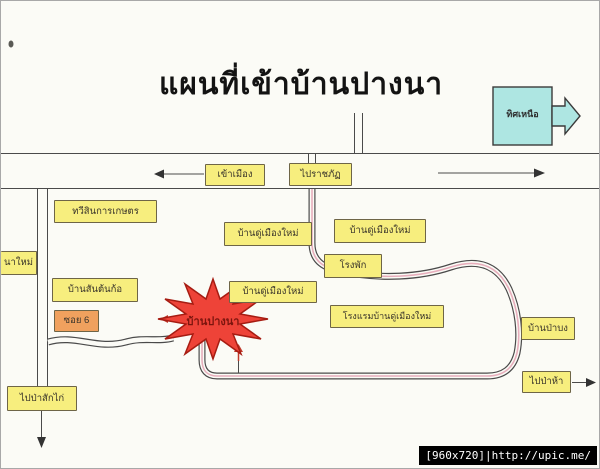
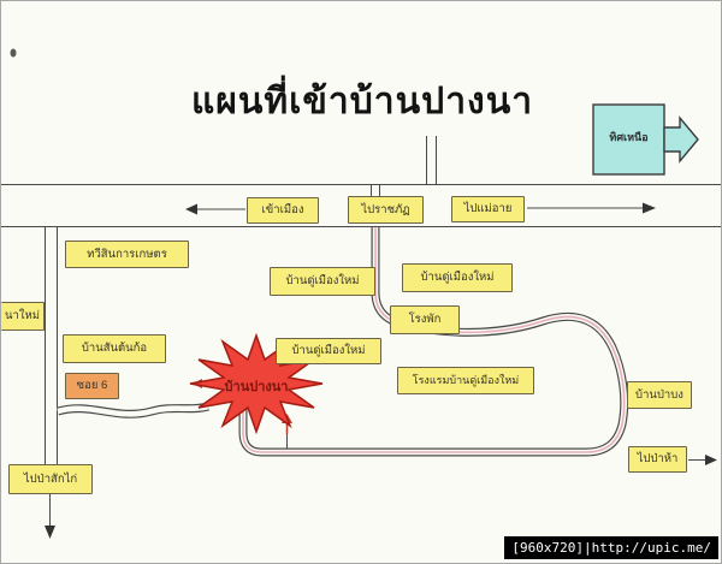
  แผนที่เข้าบ้านปางนา
  ทิศเหนือ
  เข้าเมือง
  ไปราชภัฏ
+ ไปแม่อาย
  ทวีสินการเกษตร
  นาใหม่
  บ้านสันต้นก้อ
  ซอย 6
  ไปป่าสักไก่
  บ้านดู่เมืองใหม่
  บ้านดู่เมืองใหม่
  โรงพัก
  บ้านดู่เมืองใหม่
  โรงแรมบ้านดู่เมืองใหม่
  บ้านป่าบง
  ไปป่าห้า
  บ้านปางนา
  [960x720]|http://upic.me/
